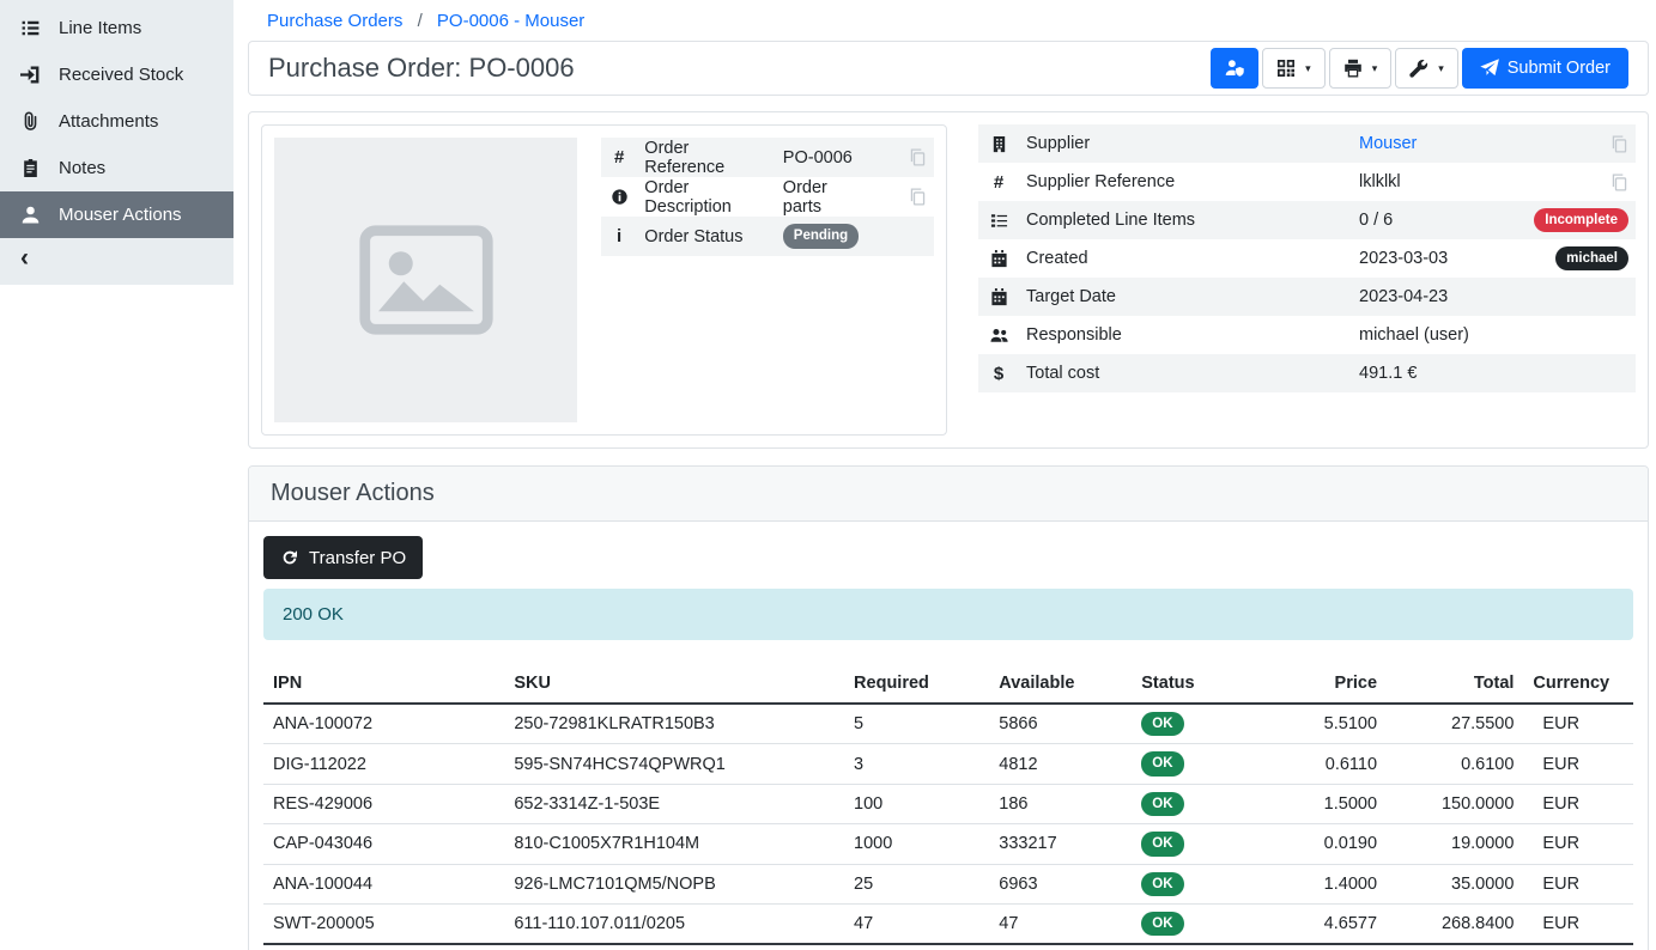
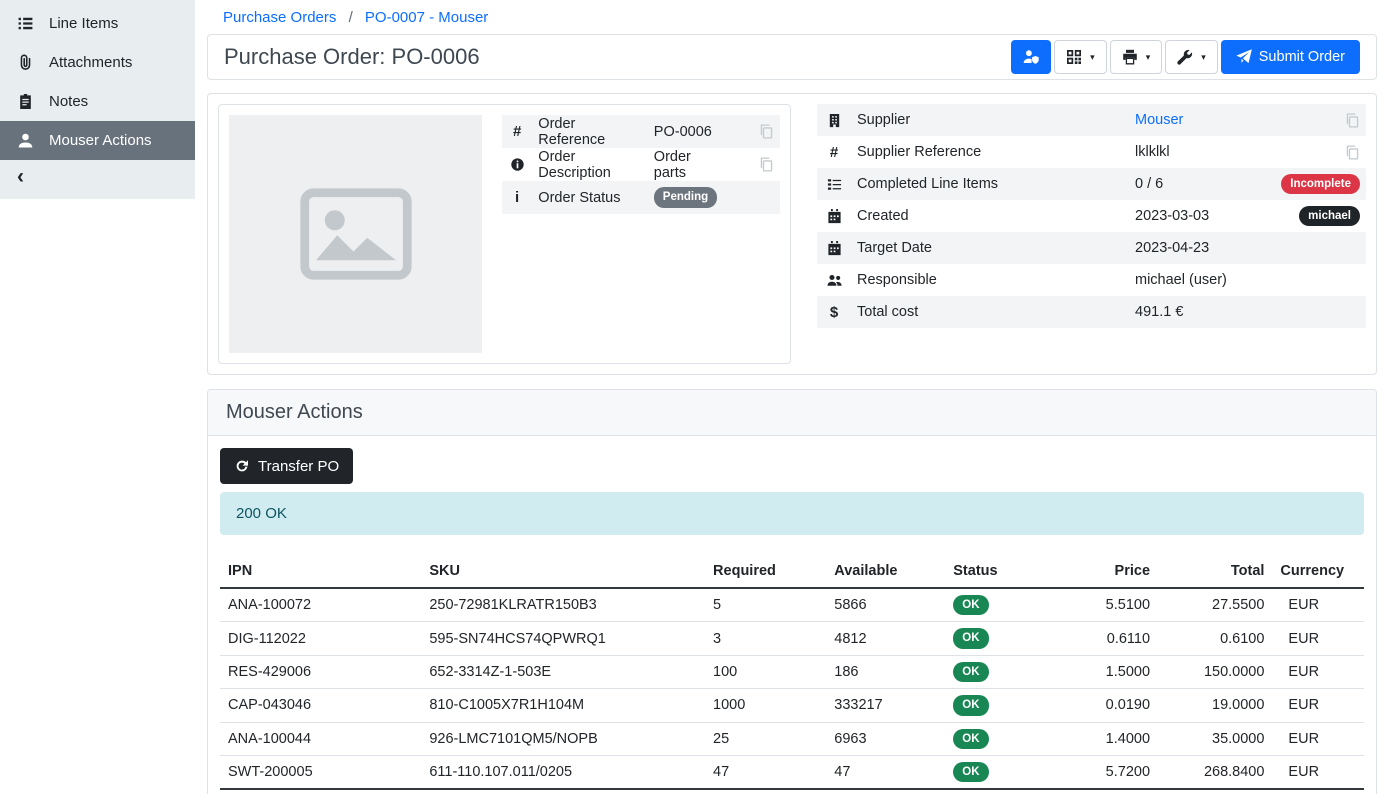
  Line Items
- Received Stock
  Attachments
  Notes
  Mouser Actions
  ‹
- Purchase Orders / PO-0006 - Mouser
+ Purchase Orders / PO-0007 - Mouser
  Purchase Order: PO-0006
  ▾
  ▾
  ▾
  Submit Order
  #	Order Reference	PO-0006
  	Order Description	Order parts
  i	Order Status	Pending
  	Supplier	Mouser
  #	Supplier Reference	lklklkl
  	Completed Line Items	0 / 6	Incomplete
  	Created	2023-03-03	michael
  	Target Date	2023-04-23
  	Responsible	michael (user)
  $	Total cost	491.1 €
  Mouser Actions
  Transfer PO
  200 OK
  IPN	SKU	Required	Available	Status	Price	Total	Currency
  ANA-100072	250-72981KLRATR150B3	5	5866	OK	5.5100	27.5500	EUR
  DIG-112022	595-SN74HCS74QPWRQ1	3	4812	OK	0.6110	0.6100	EUR
  RES-429006	652-3314Z-1-503E	100	186	OK	1.5000	150.0000	EUR
  CAP-043046	810-C1005X7R1H104M	1000	333217	OK	0.0190	19.0000	EUR
  ANA-100044	926-LMC7101QM5/NOPB	25	6963	OK	1.4000	35.0000	EUR
- SWT-200005	611-110.107.011/0205	47	47	OK	4.6577	268.8400	EUR
+ SWT-200005	611-110.107.011/0205	47	47	OK	5.7200	268.8400	EUR
